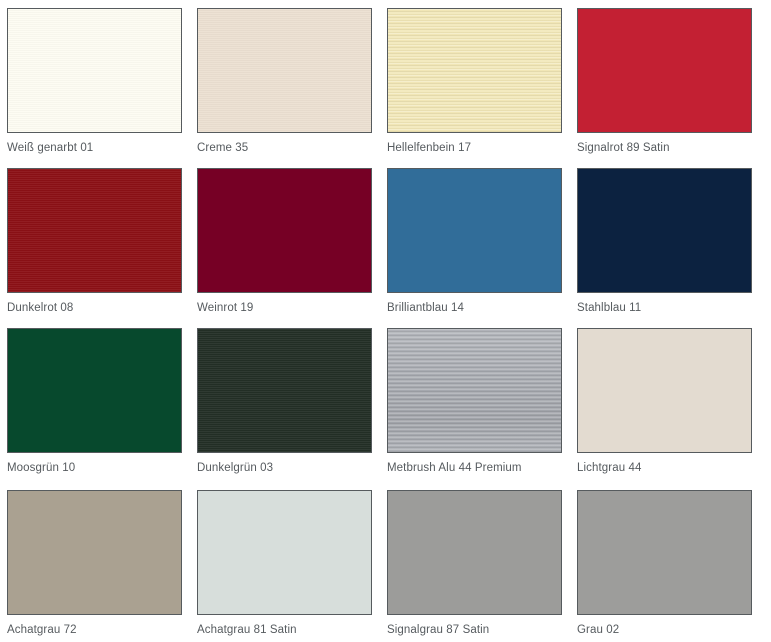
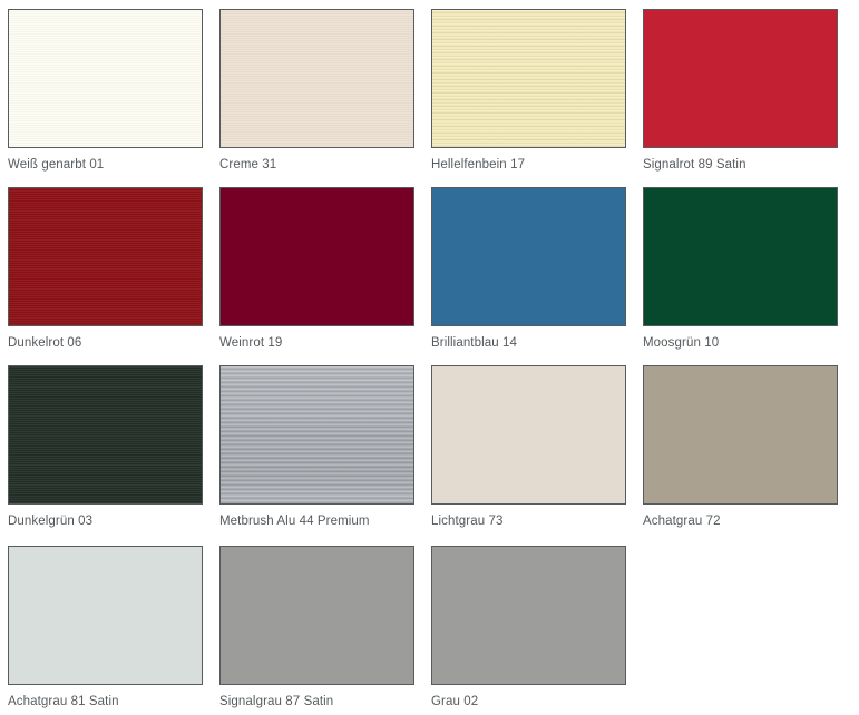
  Weiß genarbt 01
- Creme 35
+ Creme 31
  Hellelfenbein 17
  Signalrot 89 Satin
- Dunkelrot 08
+ Dunkelrot 06
  Weinrot 19
  Brilliantblau 14
- Stahlblau 11
  Moosgrün 10
  Dunkelgrün 03
  Metbrush Alu 44 Premium
- Lichtgrau 44
+ Lichtgrau 73
  Achatgrau 72
  Achatgrau 81 Satin
  Signalgrau 87 Satin
  Grau 02
